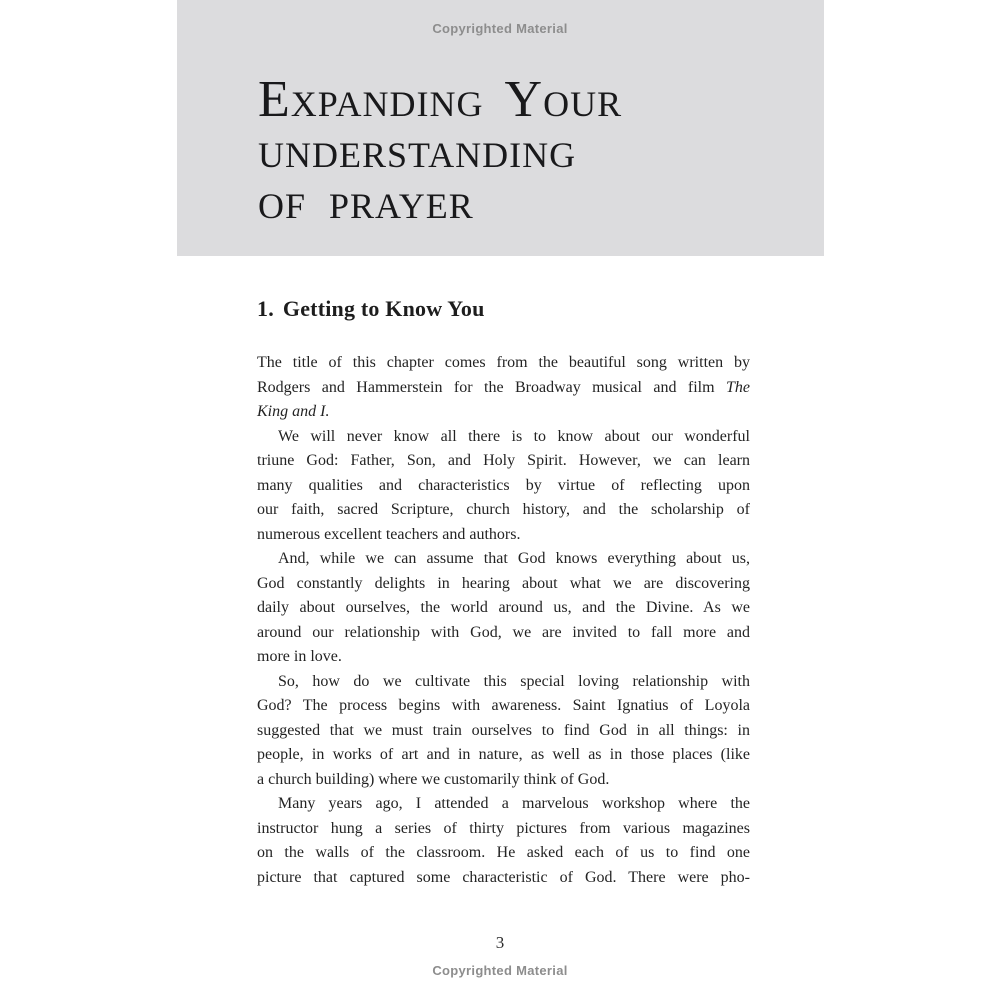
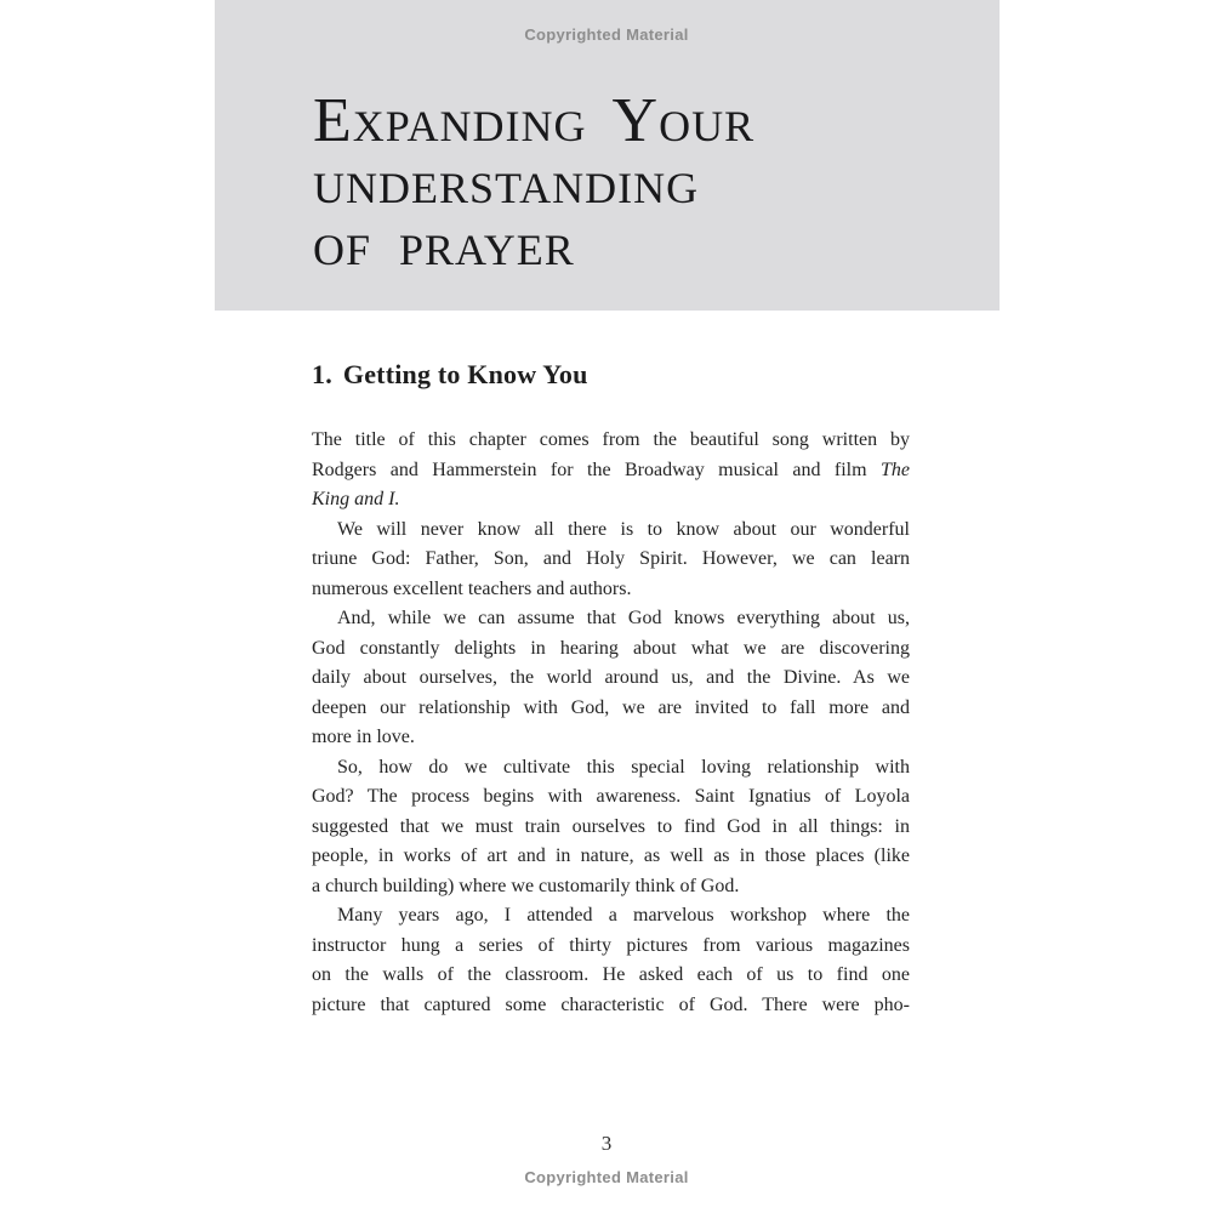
  Expanding Your
  understanding
  of prayer
  Copyrighted Material
  1. Getting to Know You
  The title of this chapter comes from the beautiful song written by
  Rodgers and Hammerstein for the Broadway musical and film The
  King and I.
  We will never know all there is to know about our wonderful
  triune God: Father, Son, and Holy Spirit. However, we can learn
- many qualities and characteristics by virtue of reflecting upon
- our faith, sacred Scripture, church history, and the scholarship of
  numerous excellent teachers and authors.
  And, while we can assume that God knows everything about us,
  God constantly delights in hearing about what we are discovering
  daily about ourselves, the world around us, and the Divine. As we
- around our relationship with God, we are invited to fall more and
+ deepen our relationship with God, we are invited to fall more and
  more in love.
  So, how do we cultivate this special loving relationship with
  God? The process begins with awareness. Saint Ignatius of Loyola
  suggested that we must train ourselves to find God in all things: in
  people, in works of art and in nature, as well as in those places (like
  a church building) where we customarily think of God.
  Many years ago, I attended a marvelous workshop where the
  instructor hung a series of thirty pictures from various magazines
  on the walls of the classroom. He asked each of us to find one
  picture that captured some characteristic of God. There were pho-
  3
  Copyrighted Material
